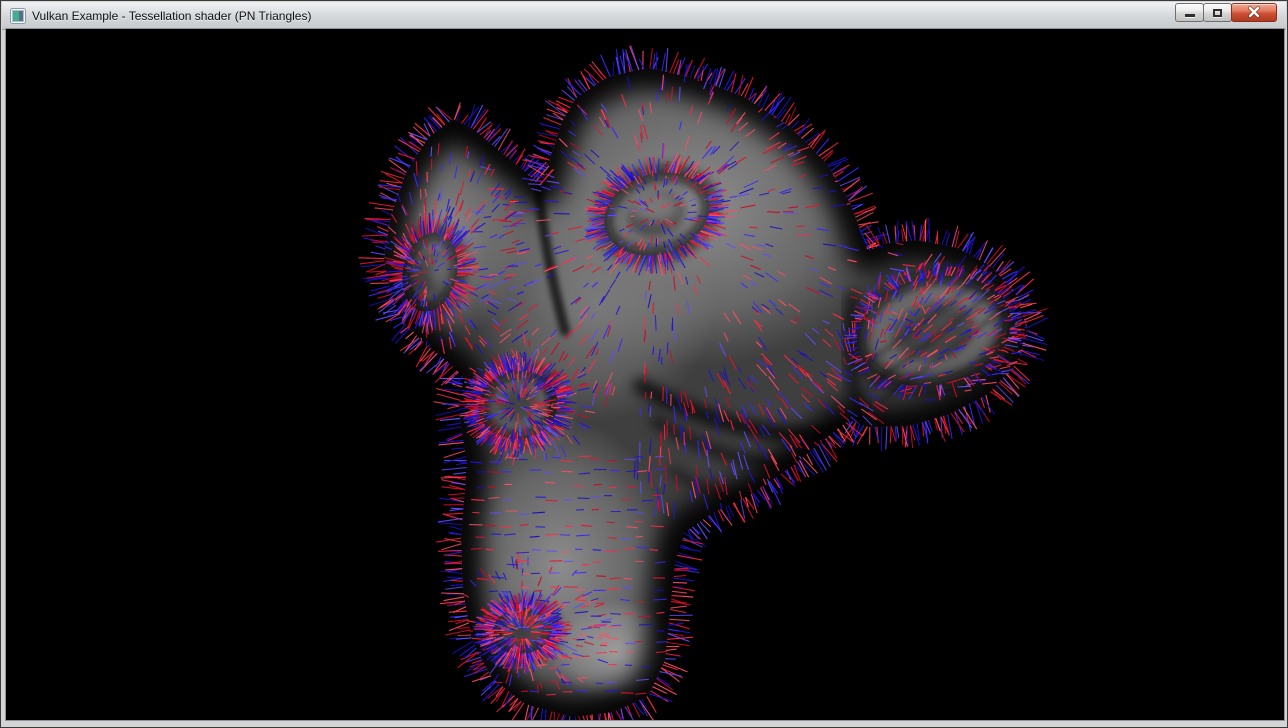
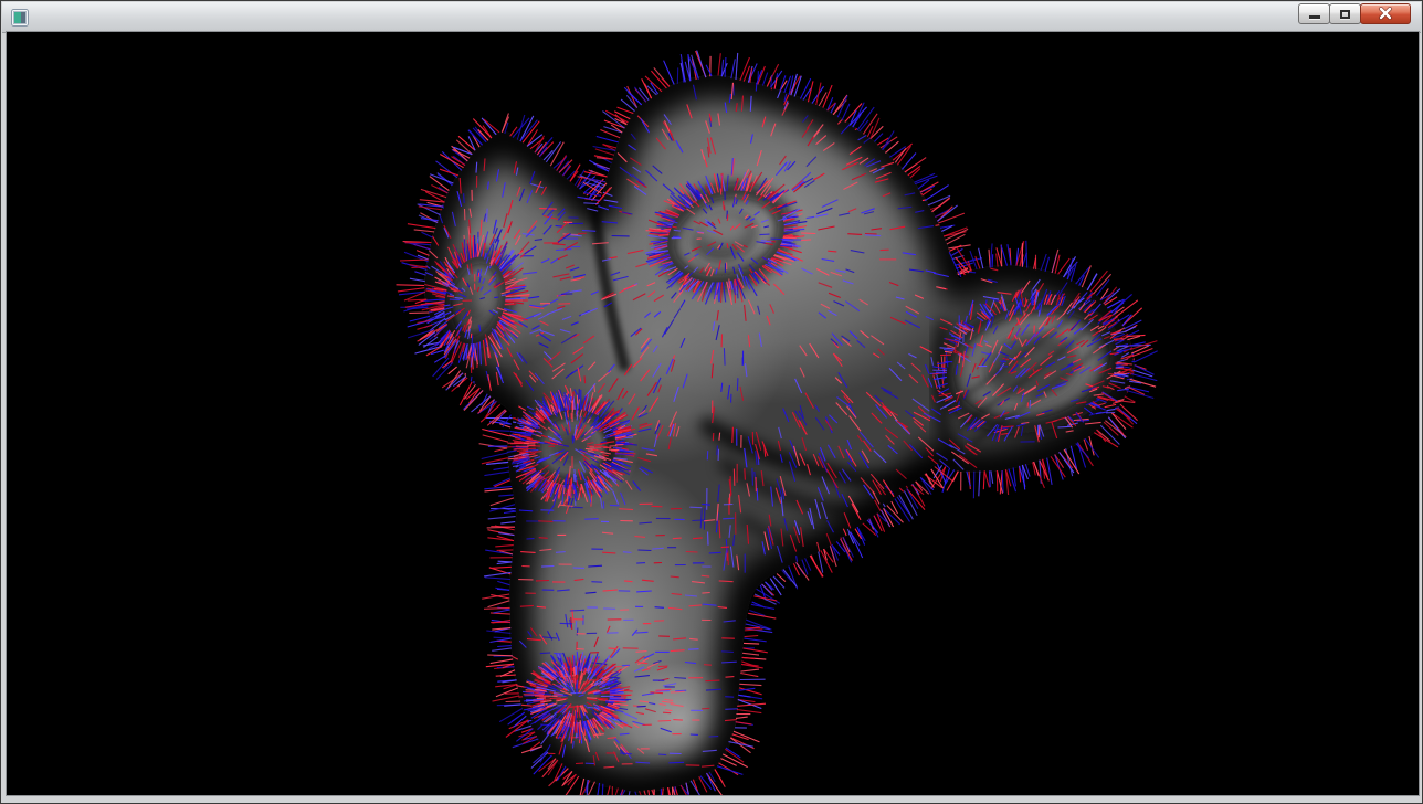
- Vulkan Example - Tessellation shader (PN Triangles)
